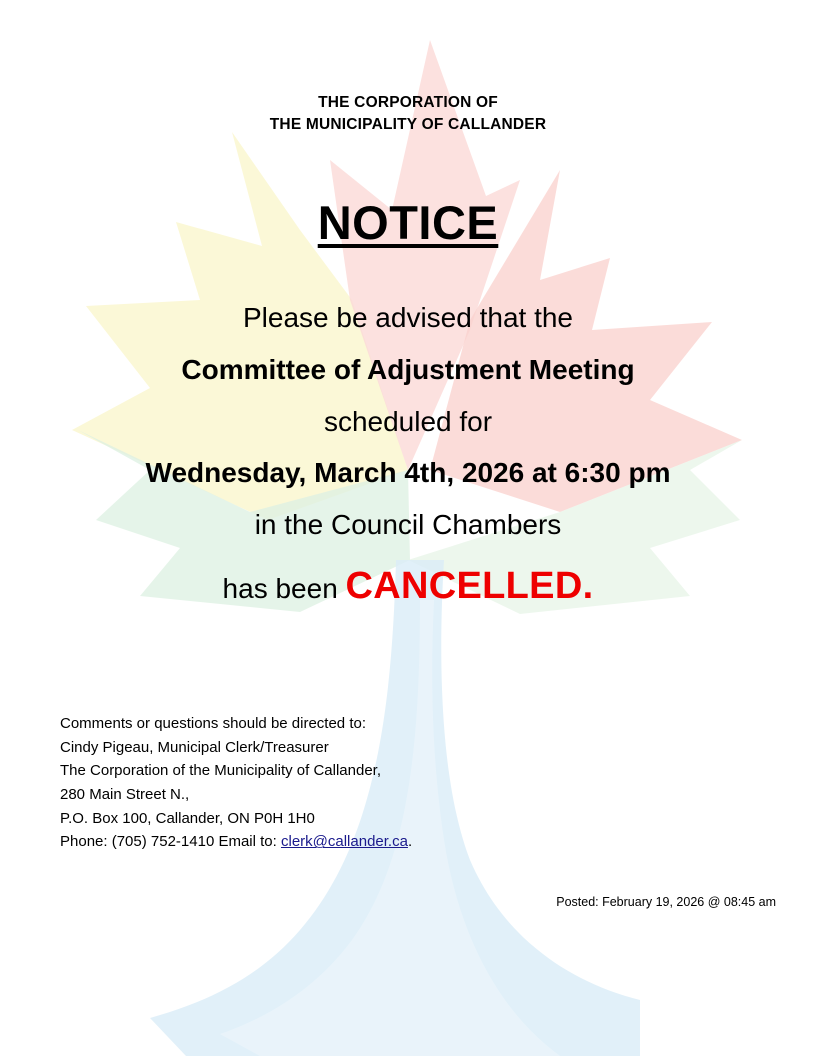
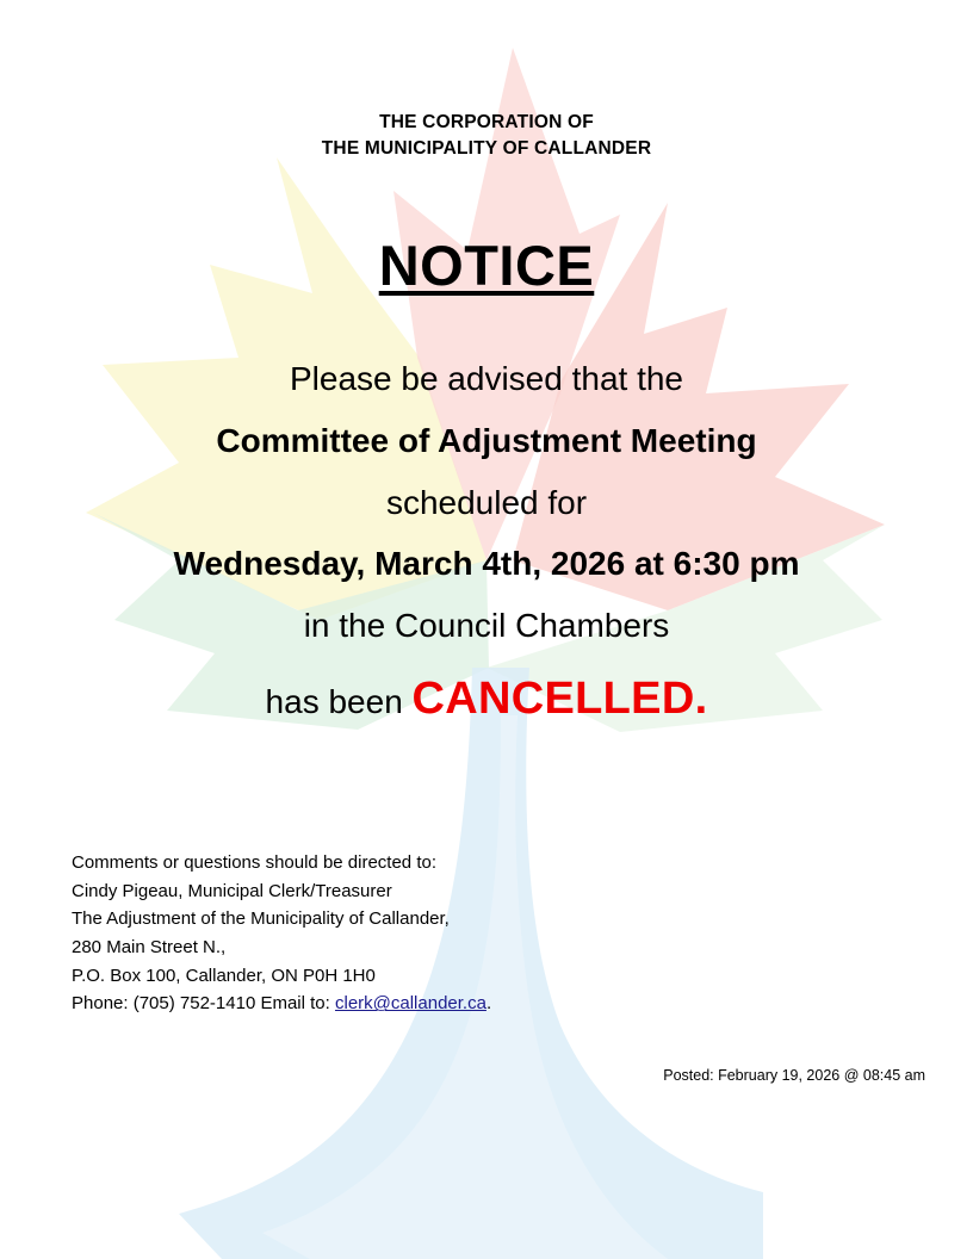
  THE CORPORATION OF
  THE MUNICIPALITY OF CALLANDER
  NOTICE
  Please be advised that the
  Committee of Adjustment Meeting
  scheduled for
  Wednesday, March 4th, 2026 at 6:30 pm
  in the Council Chambers
  has been CANCELLED.
  Comments or questions should be directed to:
  Cindy Pigeau, Municipal Clerk/Treasurer
- The Corporation of the Municipality of Callander,
+ The Adjustment of the Municipality of Callander,
  280 Main Street N.,
  P.O. Box 100, Callander, ON P0H 1H0
  Phone: (705) 752-1410 Email to: clerk@callander.ca.
  Posted: February 19, 2026 @ 08:45 am
